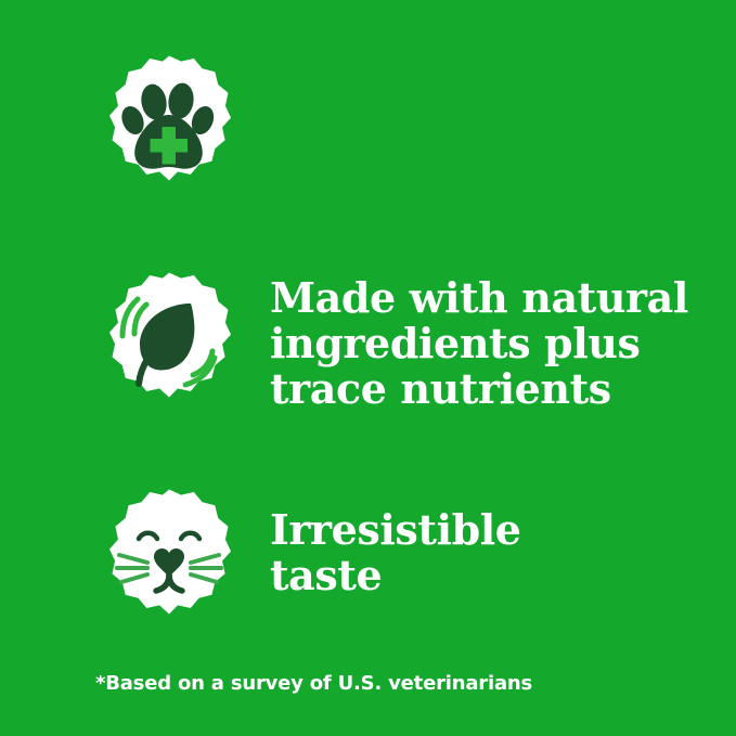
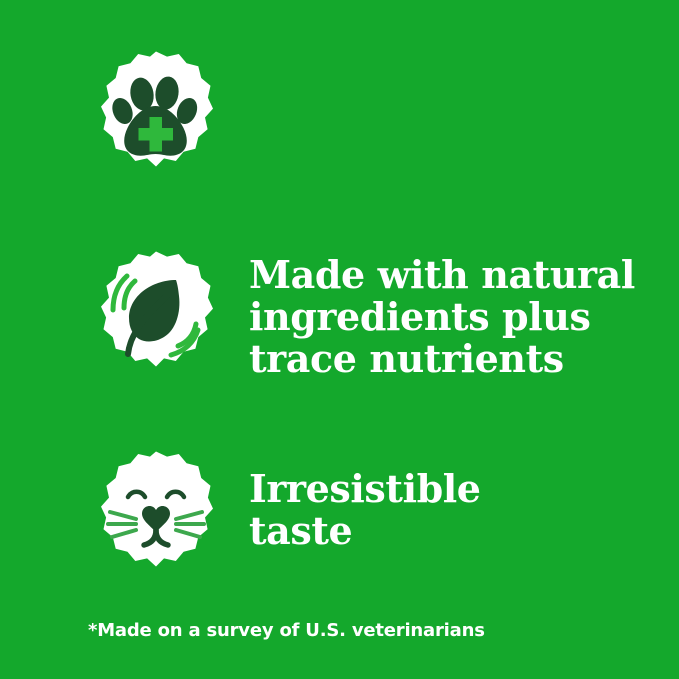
  Made with natural
  ingredients plus
  trace nutrients
  Irresistible
  taste
- *Based on a survey of U.S. veterinarians
+ *Made on a survey of U.S. veterinarians
